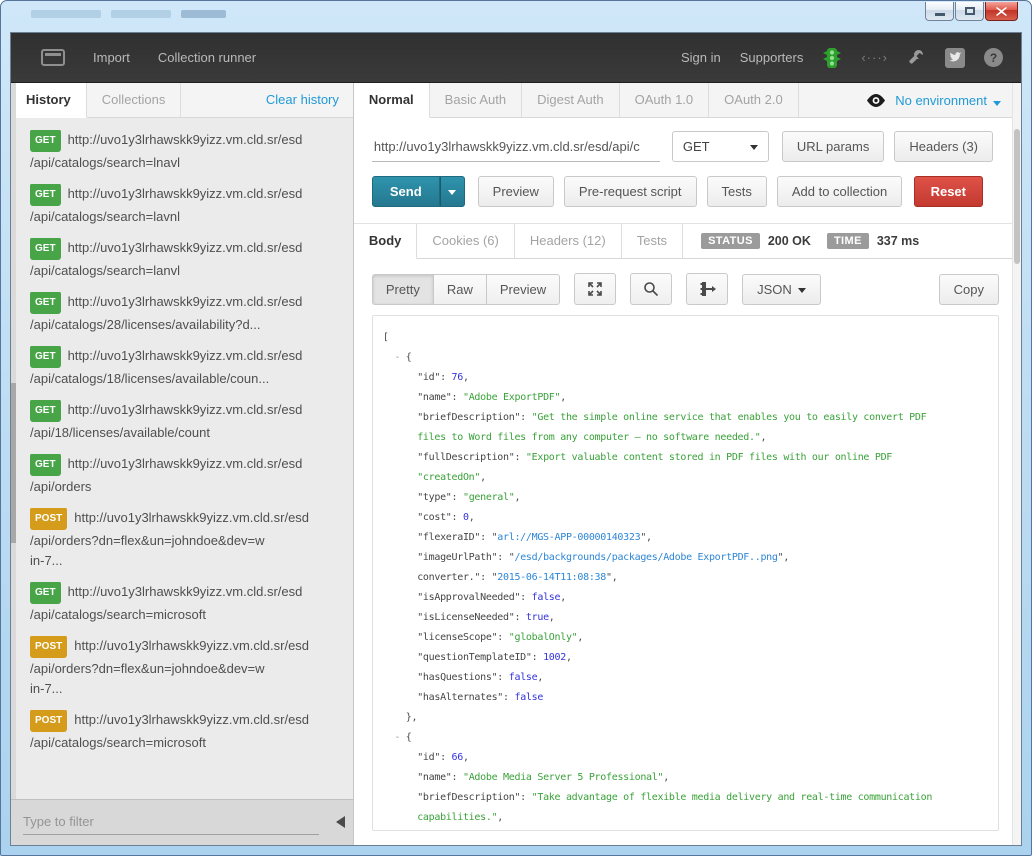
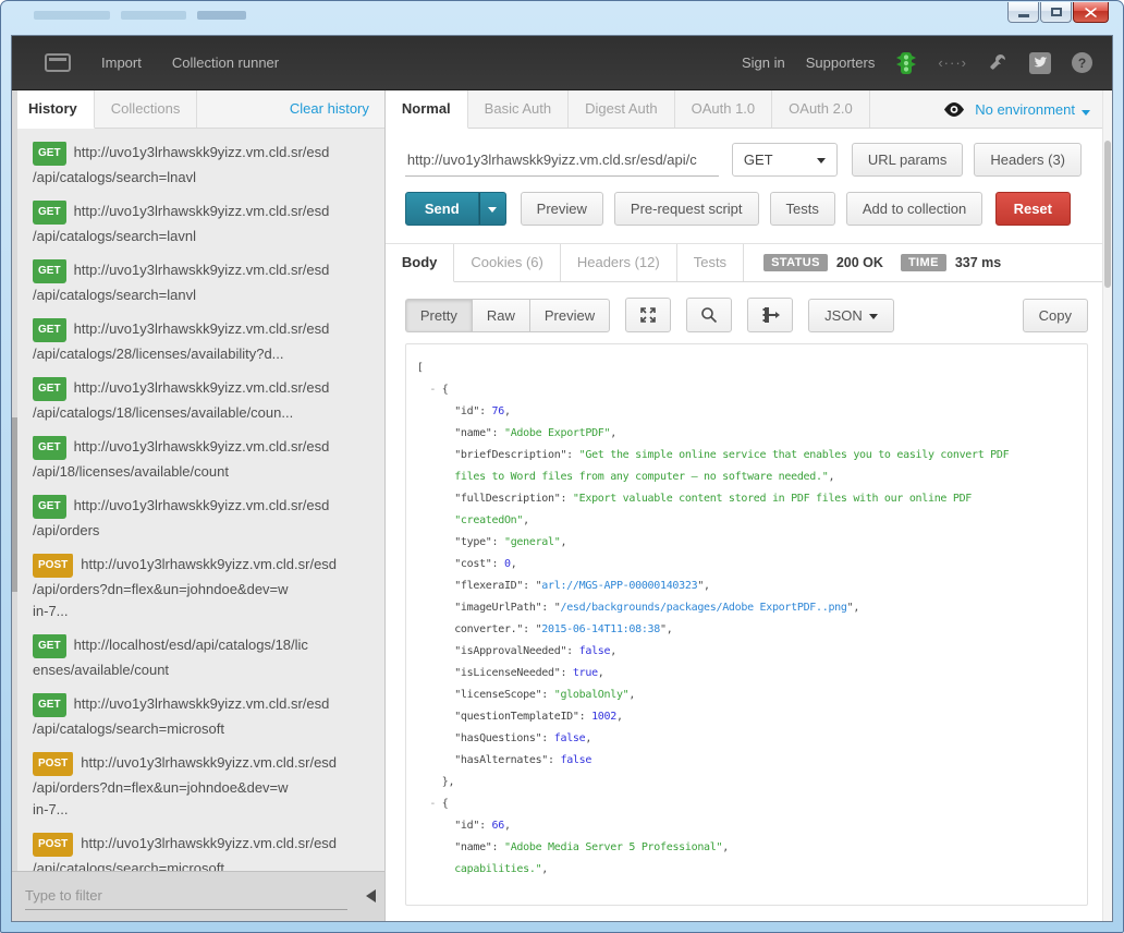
  Import
  Collection runner
  Sign in
  Supporters
  ‹···›
  ?
  History
  Collections
  Clear history
  GET http://uvo1y3lrhawskk9yizz.vm.cld.sr/esd
  /api/catalogs/search=lnavl
  GET http://uvo1y3lrhawskk9yizz.vm.cld.sr/esd
  /api/catalogs/search=lavnl
  GET http://uvo1y3lrhawskk9yizz.vm.cld.sr/esd
  /api/catalogs/search=lanvl
  GET http://uvo1y3lrhawskk9yizz.vm.cld.sr/esd
  /api/catalogs/28/licenses/availability?d...
  GET http://uvo1y3lrhawskk9yizz.vm.cld.sr/esd
  /api/catalogs/18/licenses/available/coun...
  GET http://uvo1y3lrhawskk9yizz.vm.cld.sr/esd
  /api/18/licenses/available/count
  GET http://uvo1y3lrhawskk9yizz.vm.cld.sr/esd
  /api/orders
  POST http://uvo1y3lrhawskk9yizz.vm.cld.sr/esd
  /api/orders?dn=flex&un=johndoe&dev=w
  in-7...
+ GET http://localhost/esd/api/catalogs/18/lic
+ enses/available/count
  GET http://uvo1y3lrhawskk9yizz.vm.cld.sr/esd
  /api/catalogs/search=microsoft
  POST http://uvo1y3lrhawskk9yizz.vm.cld.sr/esd
  /api/orders?dn=flex&un=johndoe&dev=w
  in-7...
  POST http://uvo1y3lrhawskk9yizz.vm.cld.sr/esd
  /api/catalogs/search=microsoft
  Type to filter
  Normal
  Basic Auth
  Digest Auth
  OAuth 1.0
  OAuth 2.0
  No environment
  http://uvo1y3lrhawskk9yizz.vm.cld.sr/esd/api/c
  GET
  URL params
  Headers (3)
  Send
  Preview
  Pre-request script
  Tests
  Add to collection
  Reset
  Body
  Cookies (6)
  Headers (12)
  Tests
  STATUS
  200 OK
  TIME
  337 ms
  Pretty
  Raw
  Preview
  JSON
  Copy
  [
  - {
  "id": 76,
  "name": "Adobe ExportPDF",
  "briefDescription": "Get the simple online service that enables you to easily convert PDF
  files to Word files from any computer — no software needed.",
  "fullDescription": "Export valuable content stored in PDF files with our online PDF
  "createdOn",
  "type": "general",
  "cost": 0,
  "flexeraID": "arl://MGS-APP-00000140323",
  "imageUrlPath": "/esd/backgrounds/packages/Adobe ExportPDF..png",
  converter.": "2015-06-14T11:08:38",
  "isApprovalNeeded": false,
  "isLicenseNeeded": true,
  "licenseScope": "globalOnly",
  "questionTemplateID": 1002,
  "hasQuestions": false,
  "hasAlternates": false
  },
  - {
  "id": 66,
  "name": "Adobe Media Server 5 Professional",
- "briefDescription": "Take advantage of flexible media delivery and real-time communication
  capabilities.",
